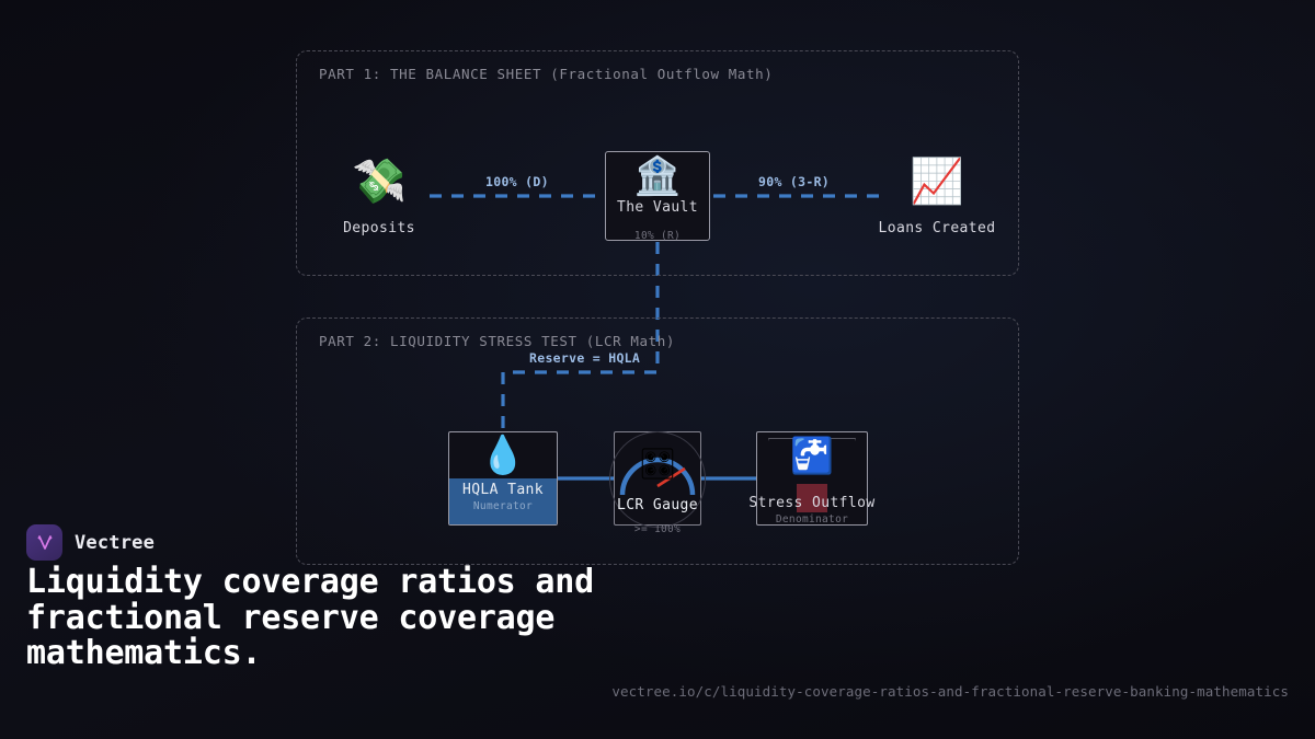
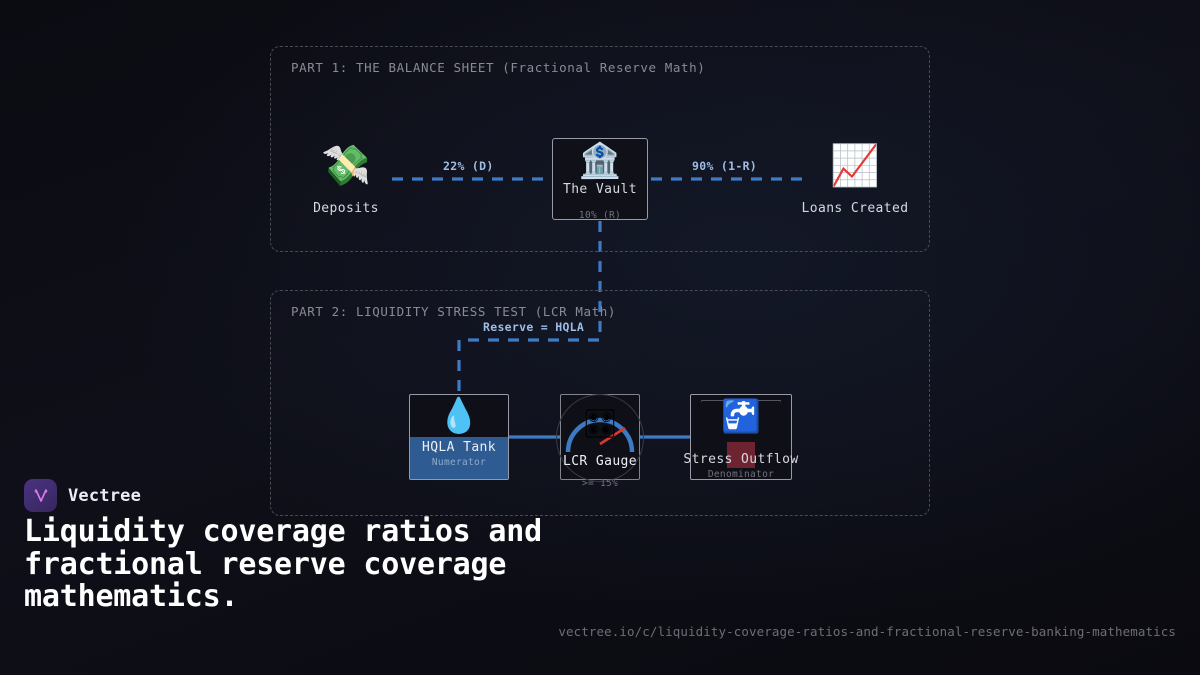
- PART 1: THE BALANCE SHEET (Fractional Outflow Math)
+ PART 1: THE BALANCE SHEET (Fractional Reserve Math)
  PART 2: LIQUIDITY STRESS TEST (LCR Math)
- 100% (D)
+ 22% (D)
- 90% (3-R)
+ 90% (1-R)
  Reserve = HQLA
  💸
  Deposits
  🏦
  The Vault
  10% (R)
  📈
  Loans Created
  💧
  HQLA Tank
  Numerator
  🎛
  LCR Gauge
- >= 100%
+ >= 15%
  🚰
  Stress Outflow
  Denominator
  Vectree
  Liquidity coverage ratios and fractional reserve coverage mathematics.
  vectree.io/c/liquidity-coverage-ratios-and-fractional-reserve-banking-mathematics
